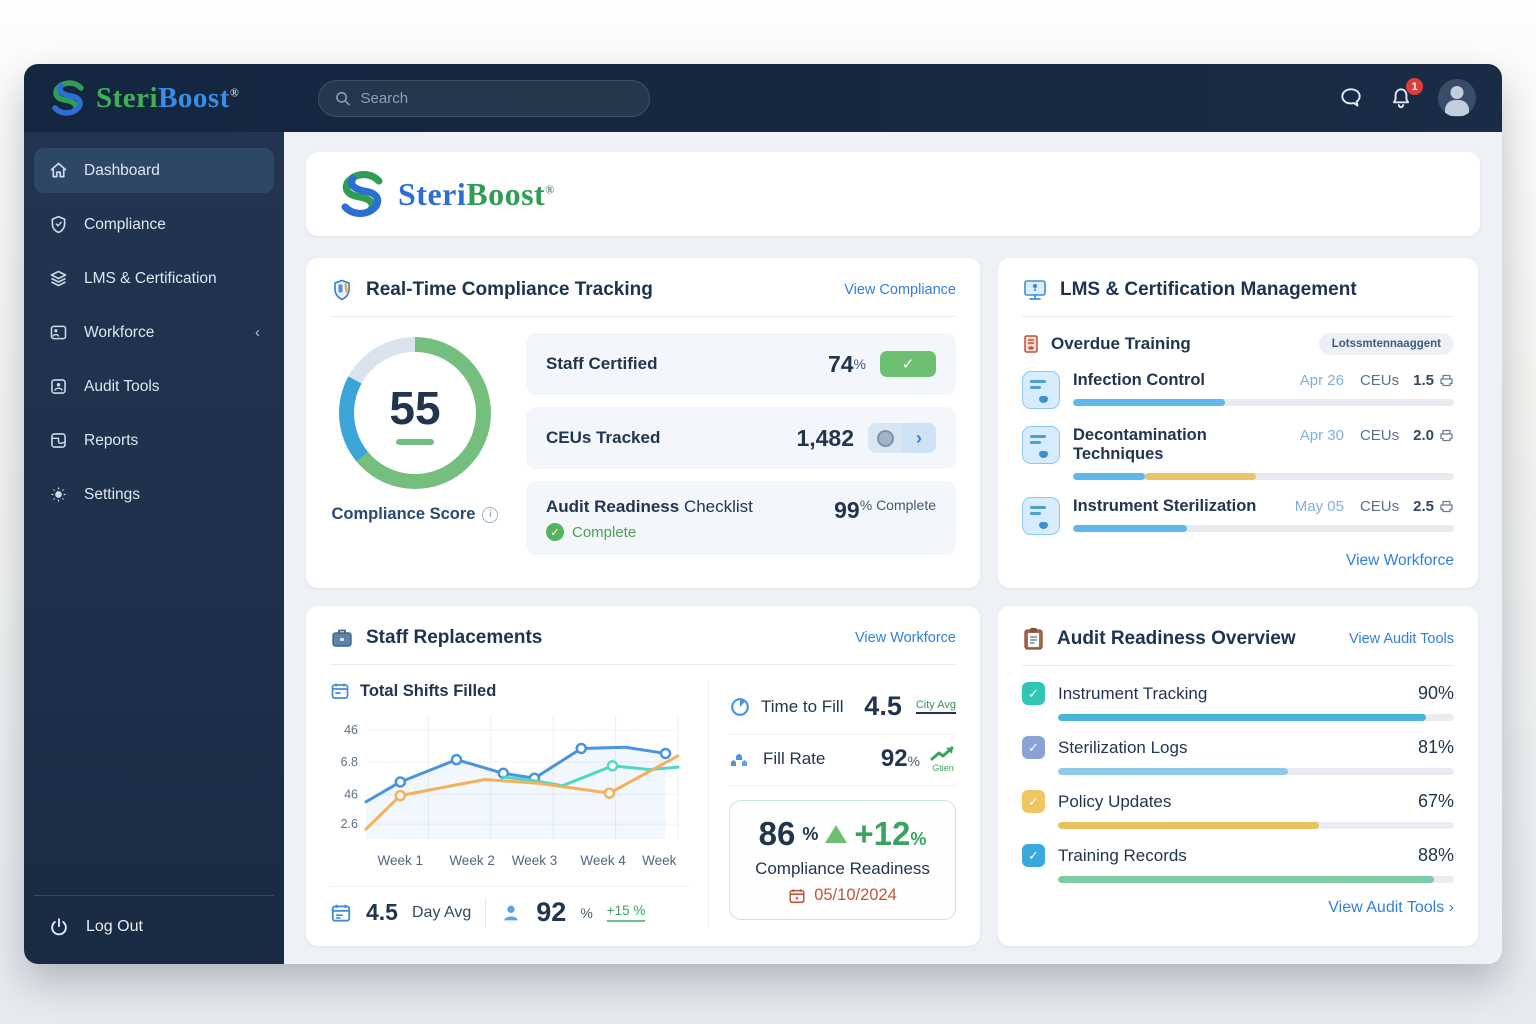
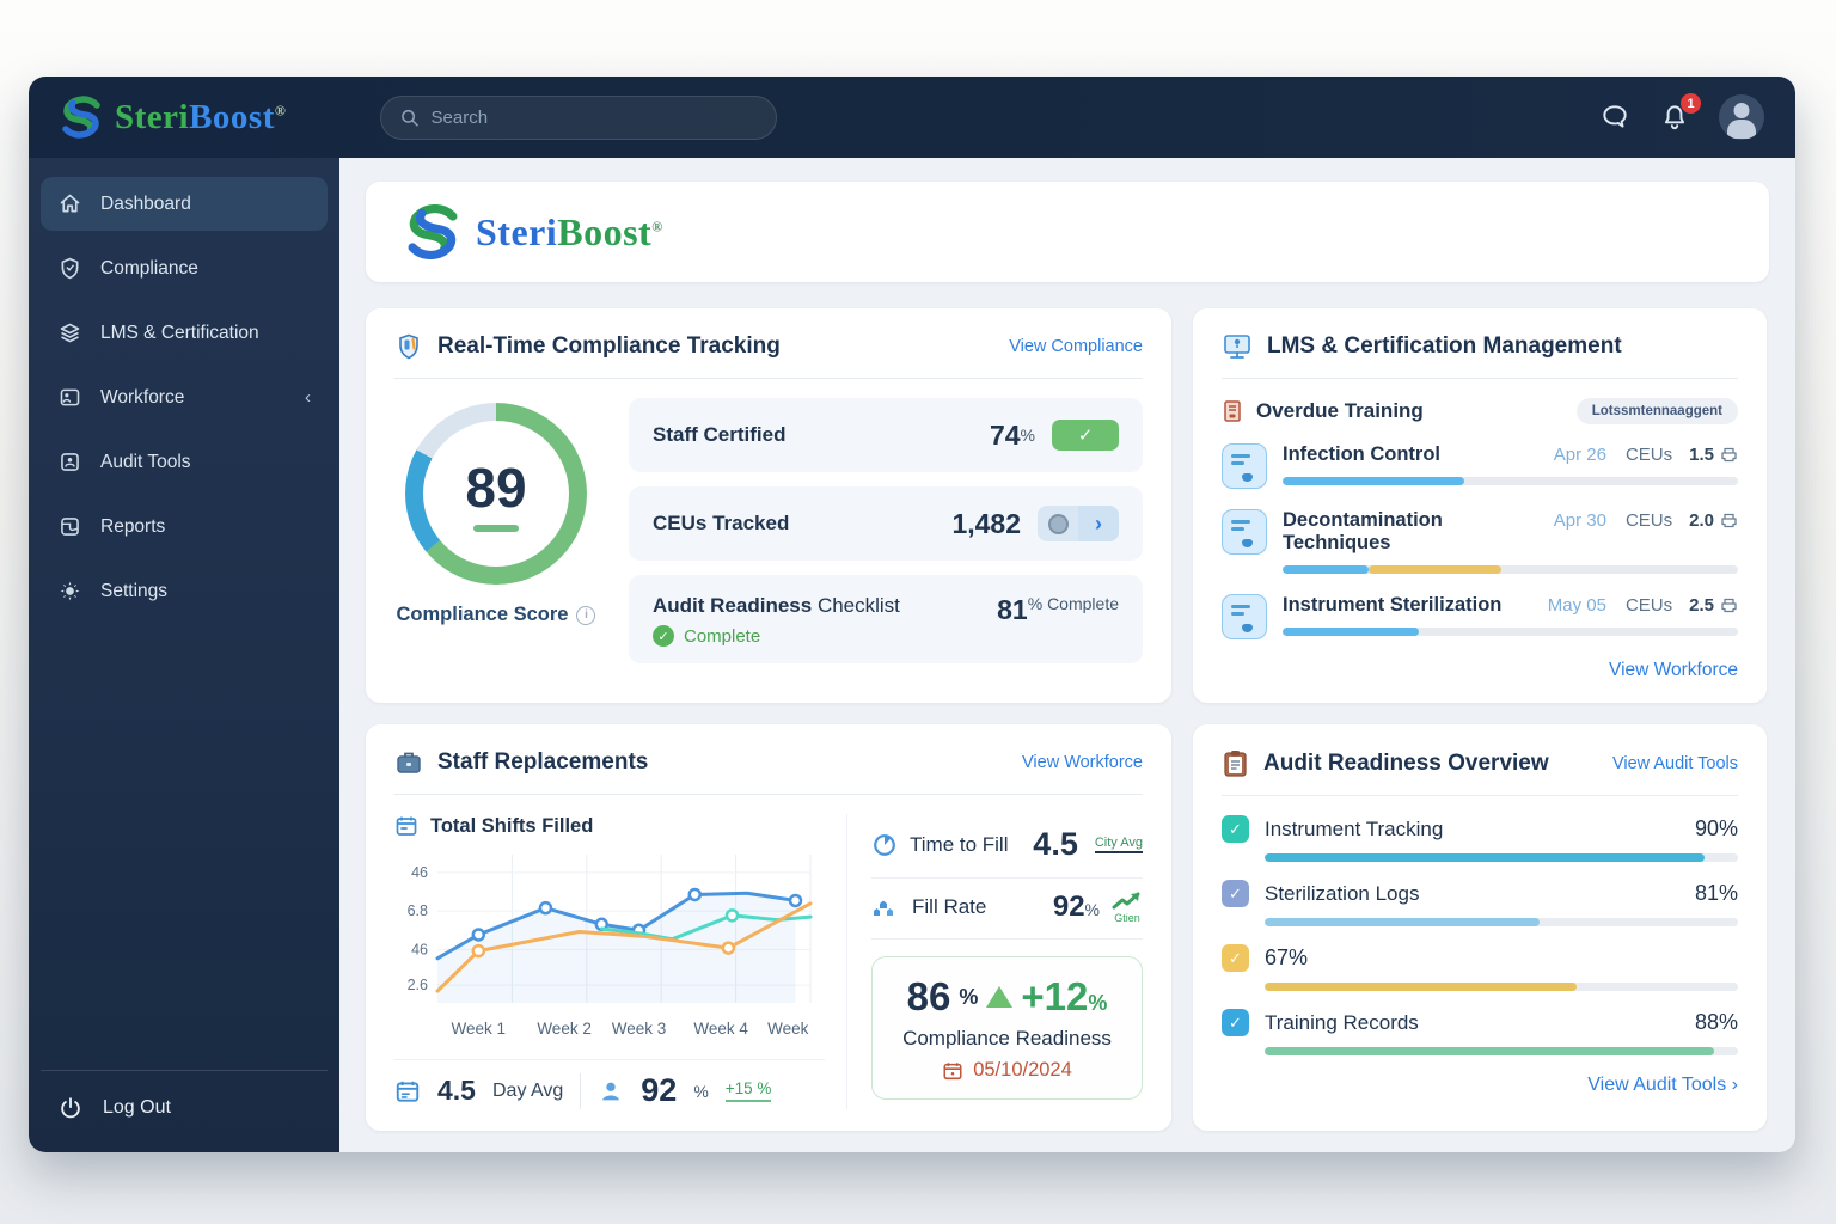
  SteriBoost®
  Search
  1
  Dashboard
  Compliance
  LMS & Certification
  Workforce
  ‹
  Audit Tools
  Reports
  Settings
  Log Out
  SteriBoost®
  Real-Time Compliance Tracking
  View Compliance
- 55
+ 89
  Compliance Score
  i
  Staff Certified
  74
  %
  ✓
  CEUs Tracked
  1,482
  ›
  Audit Readiness Checklist
  ✓
  Complete
- 99
+ 81
  % Complete
  LMS & Certification Management
  Overdue Training
  Lotssmtennaaggent
  Infection Control
  Apr 26
  CEUs
  1.5
  Decontamination Techniques
  Apr 30
  CEUs
  2.0
  Instrument Sterilization
  May 05
  CEUs
  2.5
  View Workforce
  Staff Replacements
  View Workforce
  Total Shifts Filled
  46
  6.8
  46
  2.6
  Week 1
  Week 2
  Week 3
  Week 4
  Week
  4.5
  Day Avg
  92
  %
  +15 %
  Time to Fill
  4.5
  City Avg
  Fill Rate
  92%
  Gtien
  86
  %
  +12%
  Compliance Readiness
  05/10/2024
  Audit Readiness Overview
  View Audit Tools
  ✓
  Instrument Tracking
  90%
  ✓
  Sterilization Logs
  81%
  ✓
- Policy Updates
  67%
  ✓
  Training Records
  88%
  View Audit Tools ›
